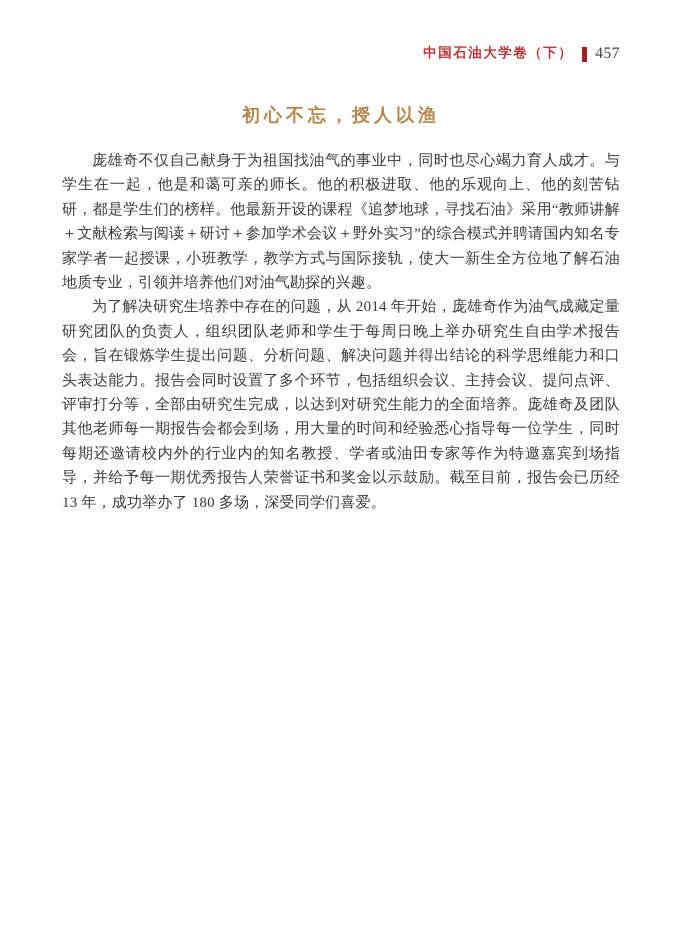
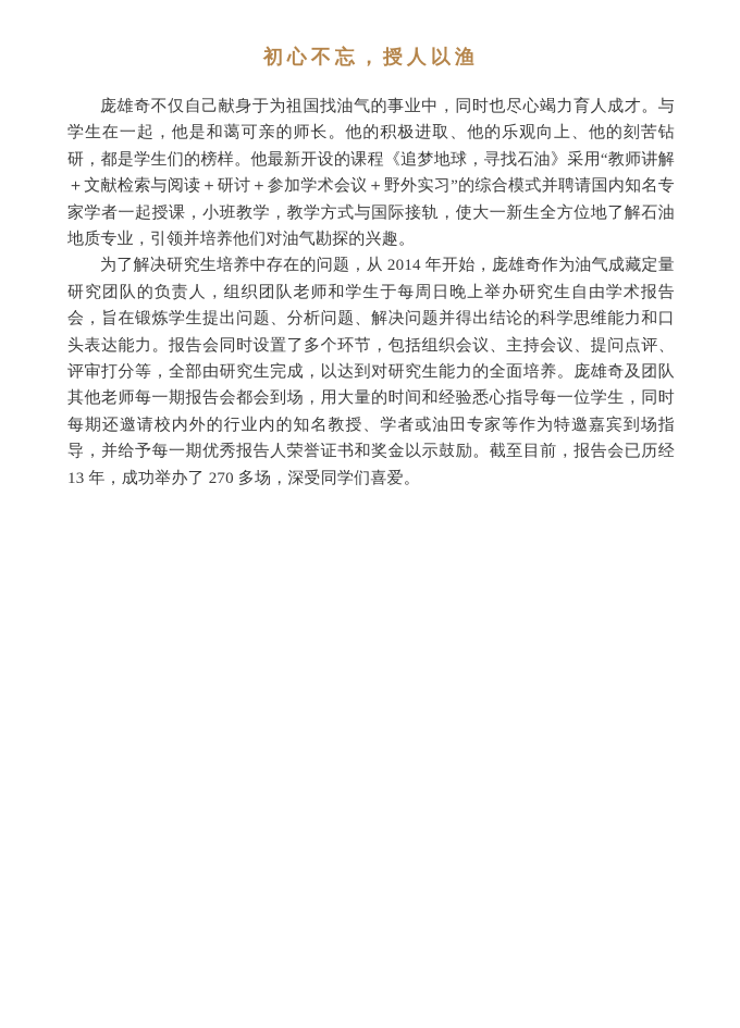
- 中国石油大学卷（下）
- 457
  初心不忘，授人以渔
  庞雄奇不仅自己献身于为祖国找油气的事业中，同时也尽心竭力育人成才。与学生在一起，他是和蔼可亲的师长。他的积极进取、他的乐观向上、他的刻苦钻研，都是学生们的榜样。他最新开设的课程《追梦地球，寻找石油》采用“教师讲解＋文献检索与阅读＋研讨＋参加学术会议＋野外实习”的综合模式并聘请国内知名专家学者一起授课，小班教学，教学方式与国际接轨，使大一新生全方位地了解石油地质专业，引领并培养他们对油气勘探的兴趣。
- 为了解决研究生培养中存在的问题，从 2014 年开始，庞雄奇作为油气成藏定量研究团队的负责人，组织团队老师和学生于每周日晚上举办研究生自由学术报告会，旨在锻炼学生提出问题、分析问题、解决问题并得出结论的科学思维能力和口头表达能力。报告会同时设置了多个环节，包括组织会议、主持会议、提问点评、评审打分等，全部由研究生完成，以达到对研究生能力的全面培养。庞雄奇及团队其他老师每一期报告会都会到场，用大量的时间和经验悉心指导每一位学生，同时每期还邀请校内外的行业内的知名教授、学者或油田专家等作为特邀嘉宾到场指导，并给予每一期优秀报告人荣誉证书和奖金以示鼓励。截至目前，报告会已历经 13 年，成功举办了 180 多场，深受同学们喜爱。
+ 为了解决研究生培养中存在的问题，从 2014 年开始，庞雄奇作为油气成藏定量研究团队的负责人，组织团队老师和学生于每周日晚上举办研究生自由学术报告会，旨在锻炼学生提出问题、分析问题、解决问题并得出结论的科学思维能力和口头表达能力。报告会同时设置了多个环节，包括组织会议、主持会议、提问点评、评审打分等，全部由研究生完成，以达到对研究生能力的全面培养。庞雄奇及团队其他老师每一期报告会都会到场，用大量的时间和经验悉心指导每一位学生，同时每期还邀请校内外的行业内的知名教授、学者或油田专家等作为特邀嘉宾到场指导，并给予每一期优秀报告人荣誉证书和奖金以示鼓励。截至目前，报告会已历经 13 年，成功举办了 270 多场，深受同学们喜爱。
